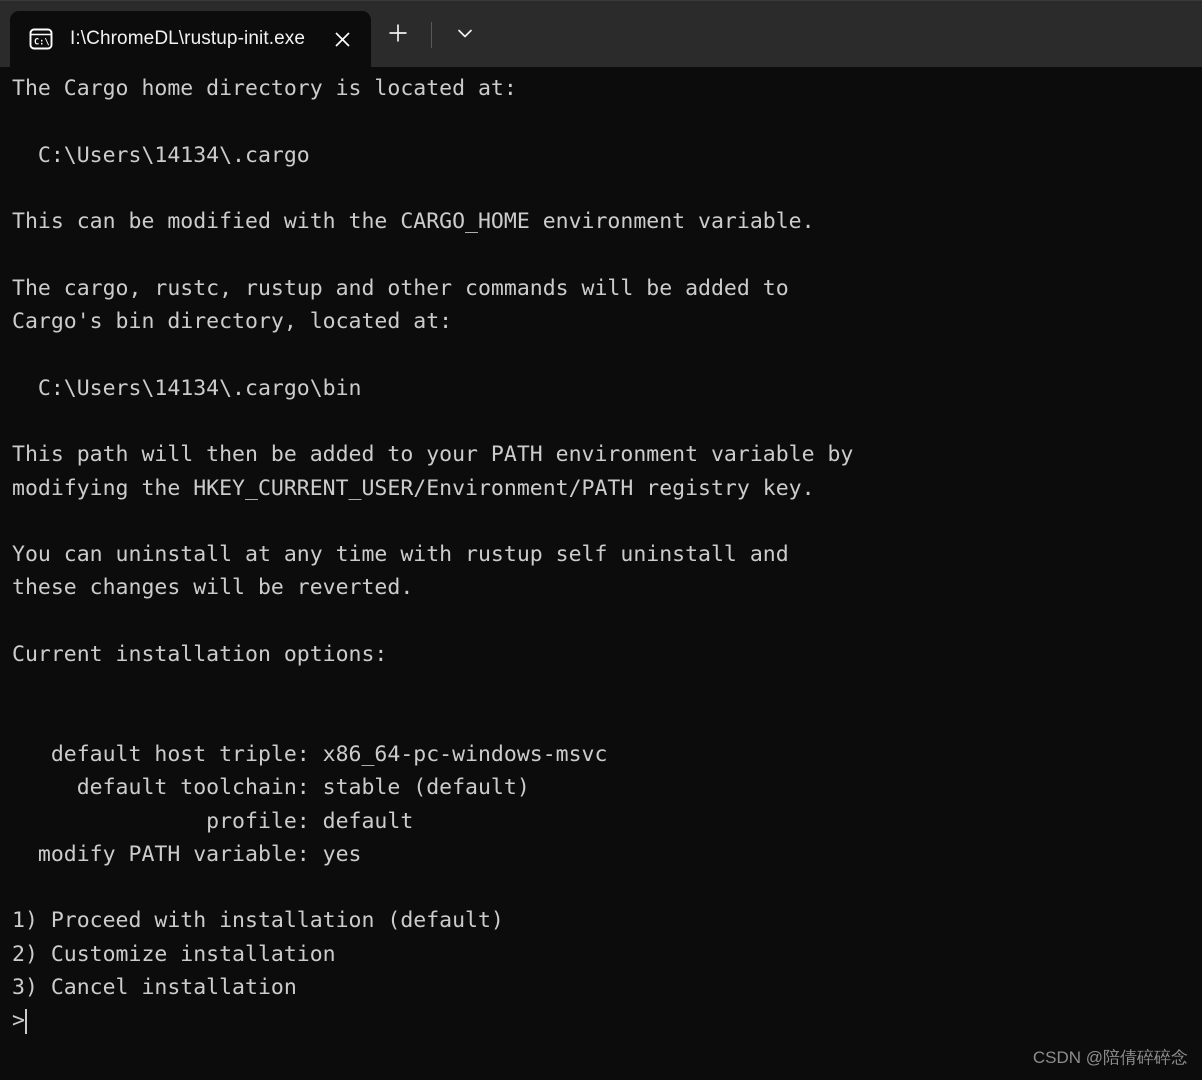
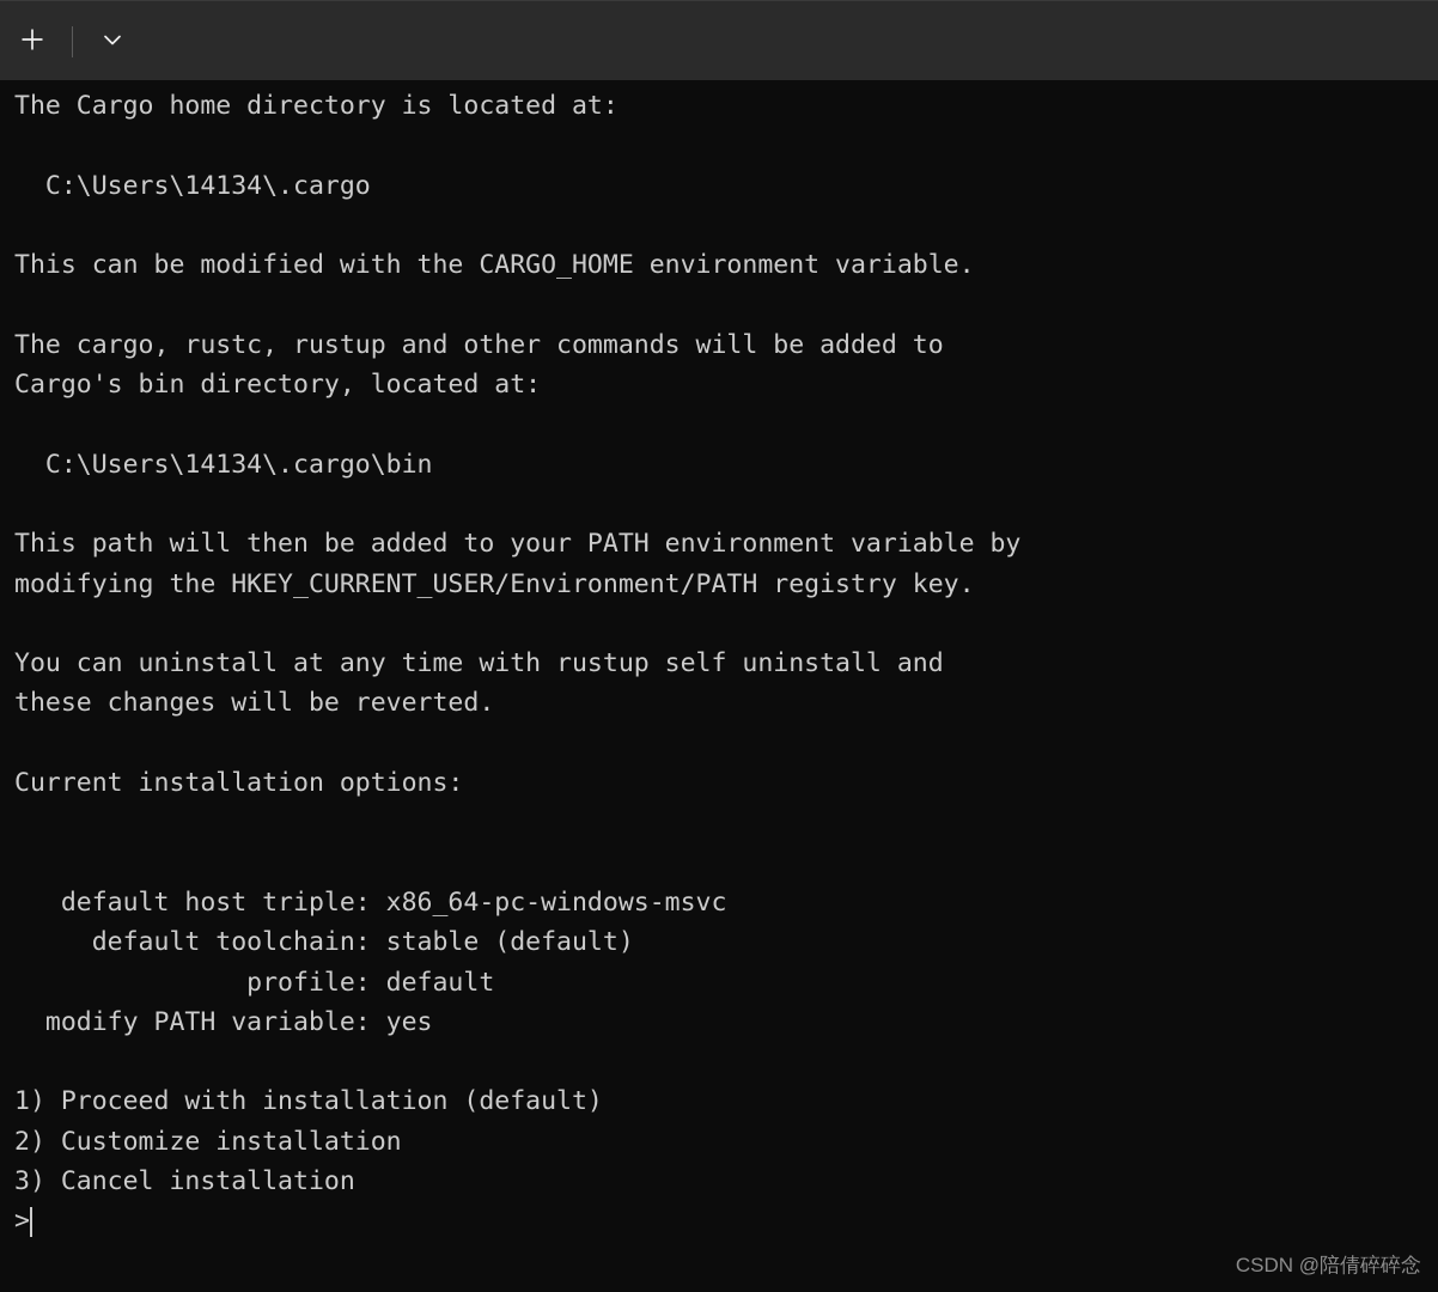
- C:\
- I:\ChromeDL\rustup-init.exe
  The Cargo home directory is located at:
  C:\Users\14134\.cargo
  This can be modified with the CARGO_HOME environment variable.
  The cargo, rustc, rustup and other commands will be added to
  Cargo's bin directory, located at:
  C:\Users\14134\.cargo\bin
  This path will then be added to your PATH environment variable by
  modifying the HKEY_CURRENT_USER/Environment/PATH registry key.
  You can uninstall at any time with rustup self uninstall and
  these changes will be reverted.
  Current installation options:
  default host triple: x86_64-pc-windows-msvc
  default toolchain: stable (default)
  profile: default
  modify PATH variable: yes
  1) Proceed with installation (default)
  2) Customize installation
  3) Cancel installation
  >
  CSDN @陪倩碎碎念
